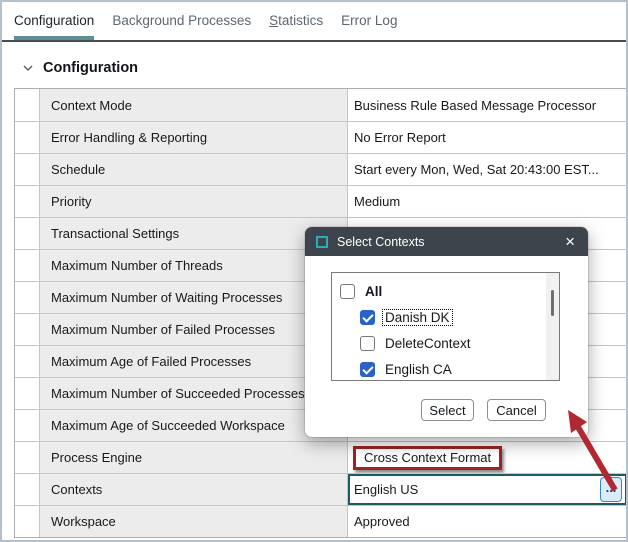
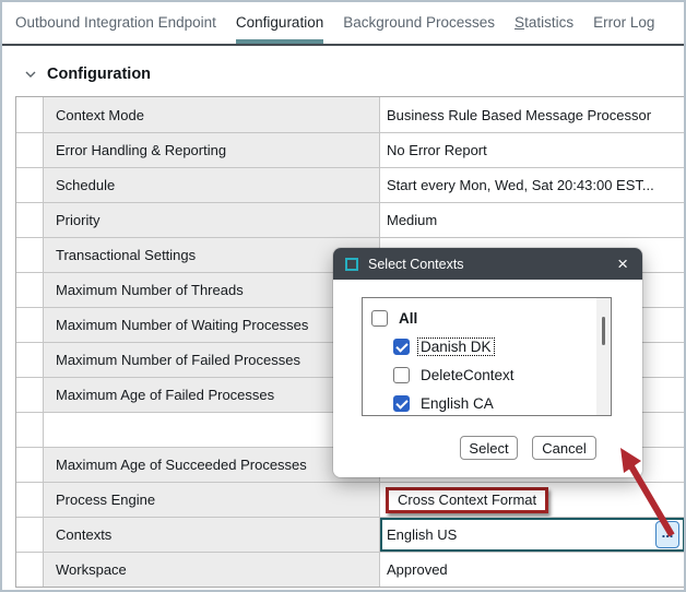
+ Outbound Integration Endpoint
  Configuration
  Background Processes
  Statistics
  Error Log
  Configuration
  Context Mode
  Business Rule Based Message Processor
  Error Handling & Reporting
  No Error Report
  Schedule
  Start every Mon, Wed, Sat 20:43:00 EST...
  Priority
  Medium
  Transactional Settings
  Maximum Number of Threads
  Maximum Number of Waiting Processes
  Maximum Number of Failed Processes
  Maximum Age of Failed Processes
- Maximum Number of Succeeded Processes
- Maximum Age of Succeeded Workspace
+ Maximum Age of Succeeded Processes
  Process Engine
  Cross Context Format
  Contexts
  English US
  Workspace
  Approved
  Select Contexts
  ×
  All
  Danish DK
  DeleteContext
  English CA
  Select
  Cancel
